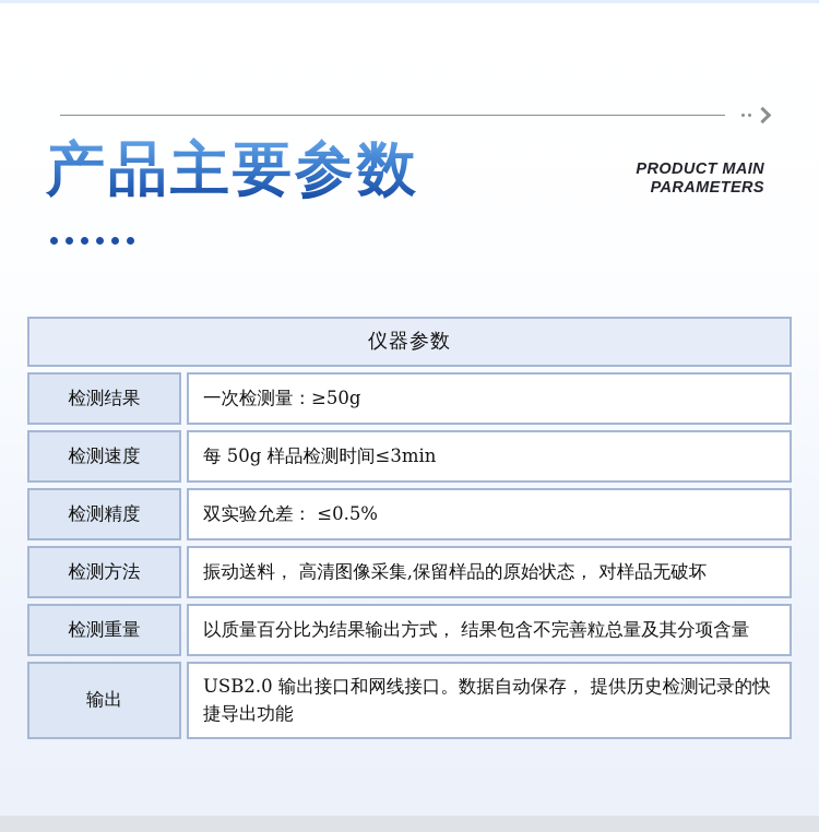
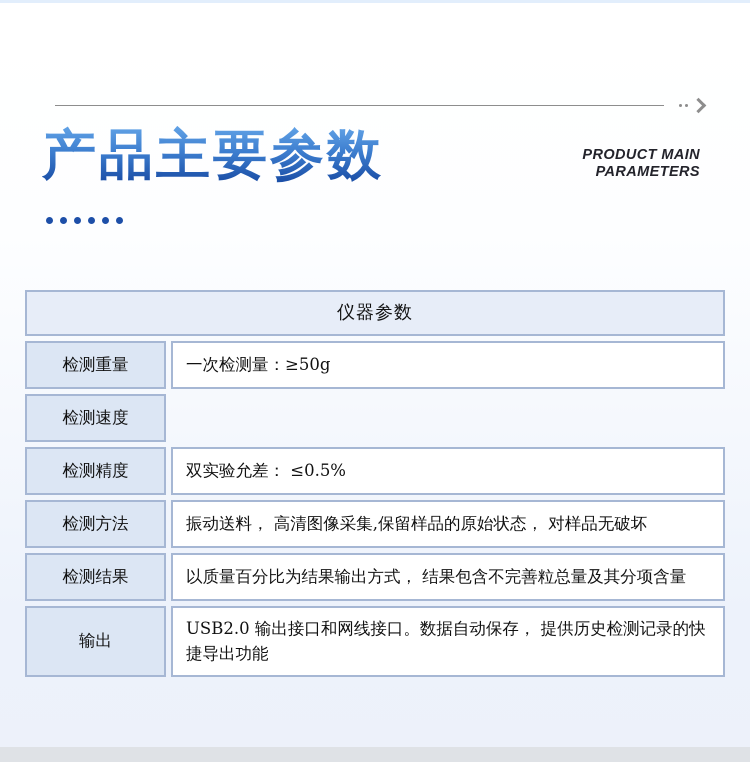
  产品主要参数
  PRODUCT MAIN
  PARAMETERS
  仪器参数
- 检测结果
+ 检测重量
  一次检测量：≥50g
  检测速度
- 每 50g 样品检测时间≤3min
  检测精度
  双实验允差： ≤0.5%
  检测方法
  振动送料， 高清图像采集,保留样品的原始状态， 对样品无破坏
- 检测重量
+ 检测结果
  以质量百分比为结果输出方式， 结果包含不完善粒总量及其分项含量
  输出
  USB2.0 输出接口和网线接口。数据自动保存， 提供历史检测记录的快捷导出功能
